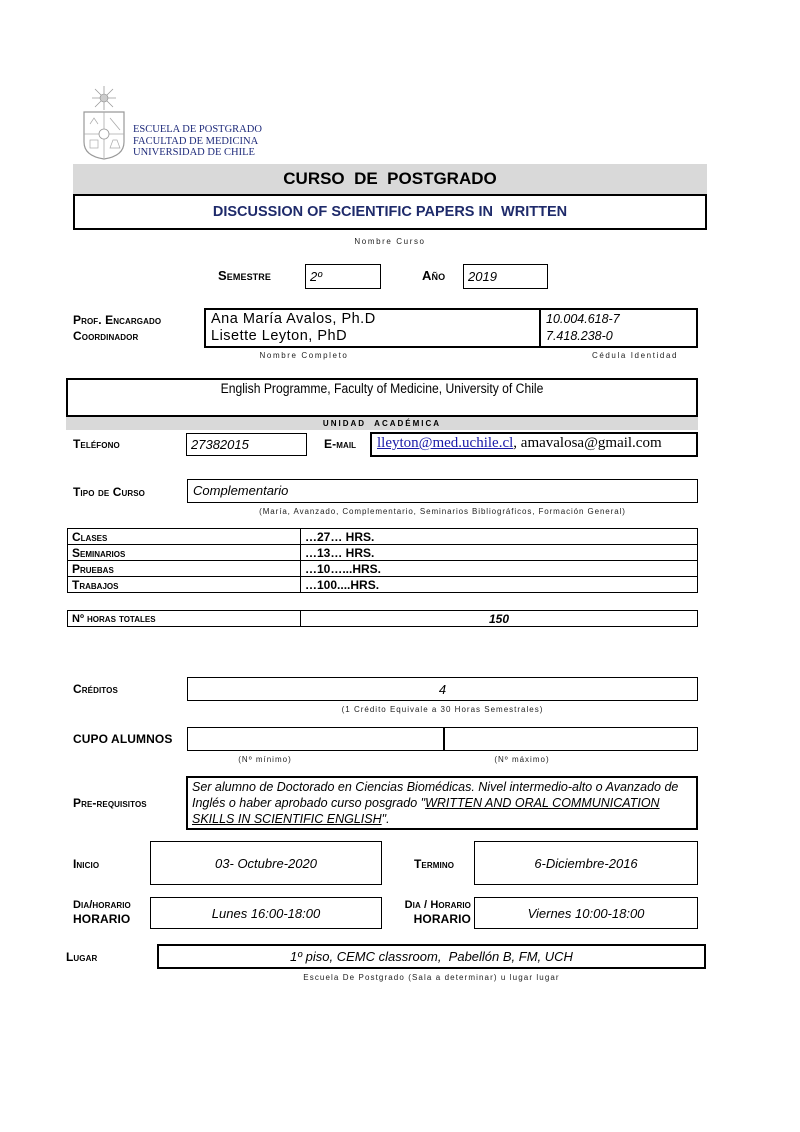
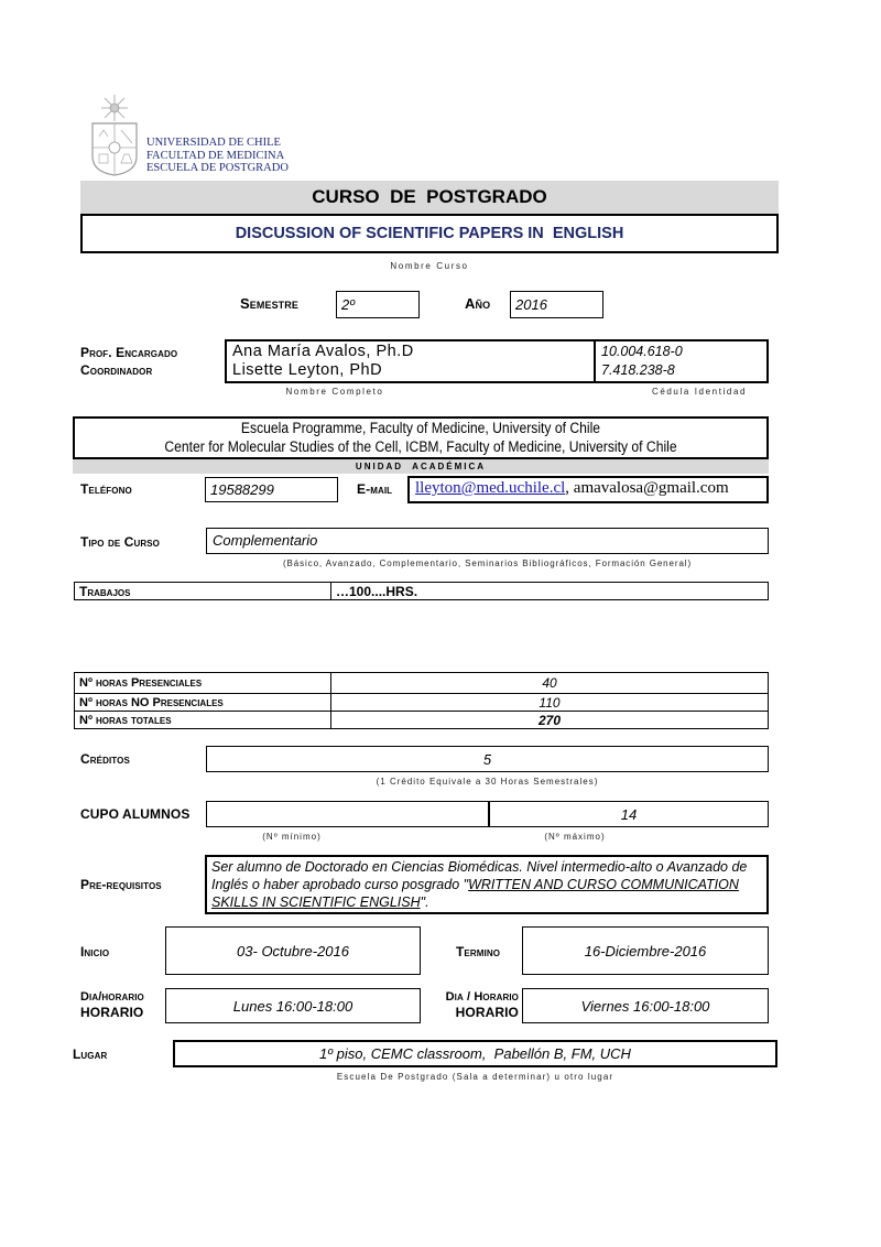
- ESCUELA DE POSTGRADO
+ UNIVERSIDAD DE CHILE
  FACULTAD DE MEDICINA
- UNIVERSIDAD DE CHILE
+ ESCUELA DE POSTGRADO
  CURSO DE POSTGRADO
- DISCUSSION OF SCIENTIFIC PAPERS IN WRITTEN
+ DISCUSSION OF SCIENTIFIC PAPERS IN ENGLISH
  Nombre Curso
  Semestre
  2º
  Año
- 2019
+ 2016
  Prof. Encargado
  Coordinador
  Ana María Avalos, Ph.D
  Lisette Leyton, PhD
- 10.004.618-7
+ 10.004.618-0
- 7.418.238-0
+ 7.418.238-8
  Nombre Completo
  Cédula Identidad
- English Programme, Faculty of Medicine, University of Chile
+ Escuela Programme, Faculty of Medicine, University of Chile
+ Center for Molecular Studies of the Cell, ICBM, Faculty of Medicine, University of Chile
  UNIDAD ACADÉMICA
  Teléfono
- 27382015
+ 19588299
  E-mail
  lleyton@med.uchile.cl, amavalosa@gmail.com
  Tipo de Curso
  Complementario
- (María, Avanzado, Complementario, Seminarios Bibliográficos, Formación General)
+ (Básico, Avanzado, Complementario, Seminarios Bibliográficos, Formación General)
- Clases	…27… HRS.
- Seminarios	…13… HRS.
- Pruebas	…10…...HRS.
  Trabajos	…100....HRS.
+ Nº horas Presenciales	40
+ Nº horas NO Presenciales	110
- Nº horas totales	150
+ Nº horas totales	270
  Créditos
- 4
+ 5
  (1 Crédito Equivale a 30 Horas Semestrales)
  CUPO ALUMNOS
+ 14
  (Nº mínimo)
  (Nº máximo)
  Pre-requisitos
- Ser alumno de Doctorado en Ciencias Biomédicas. Nivel intermedio-alto o Avanzado de Inglés o haber aprobado curso posgrado "WRITTEN AND ORAL COMMUNICATION SKILLS IN SCIENTIFIC ENGLISH".
+ Ser alumno de Doctorado en Ciencias Biomédicas. Nivel intermedio-alto o Avanzado de Inglés o haber aprobado curso posgrado "WRITTEN AND CURSO COMMUNICATION SKILLS IN SCIENTIFIC ENGLISH".
  Inicio
- 03- Octubre-2020
+ 03- Octubre-2016
  Termino
- 6-Diciembre-2016
+ 16-Diciembre-2016
  Dia/horario
  HORARIO
  Lunes 16:00-18:00
  Dia / Horario
  HORARIO
- Viernes 10:00-18:00
+ Viernes 16:00-18:00
  Lugar
  1º piso, CEMC classroom, Pabellón B, FM, UCH
- Escuela De Postgrado (Sala a determinar) u lugar lugar
+ Escuela De Postgrado (Sala a determinar) u otro lugar
